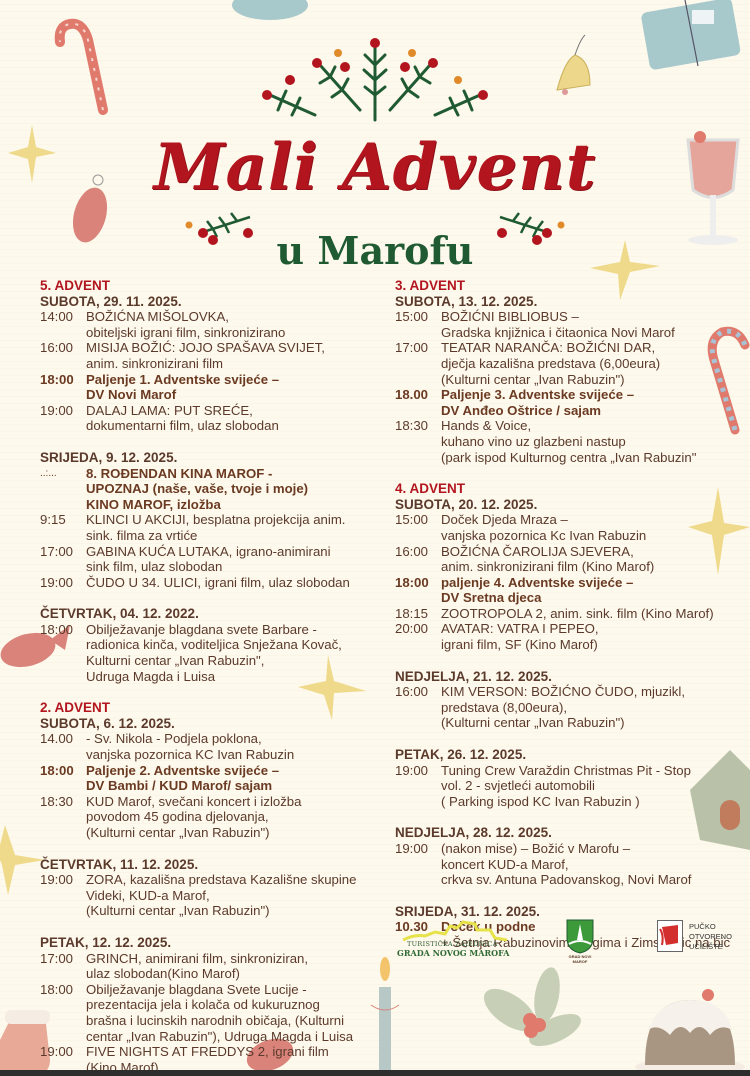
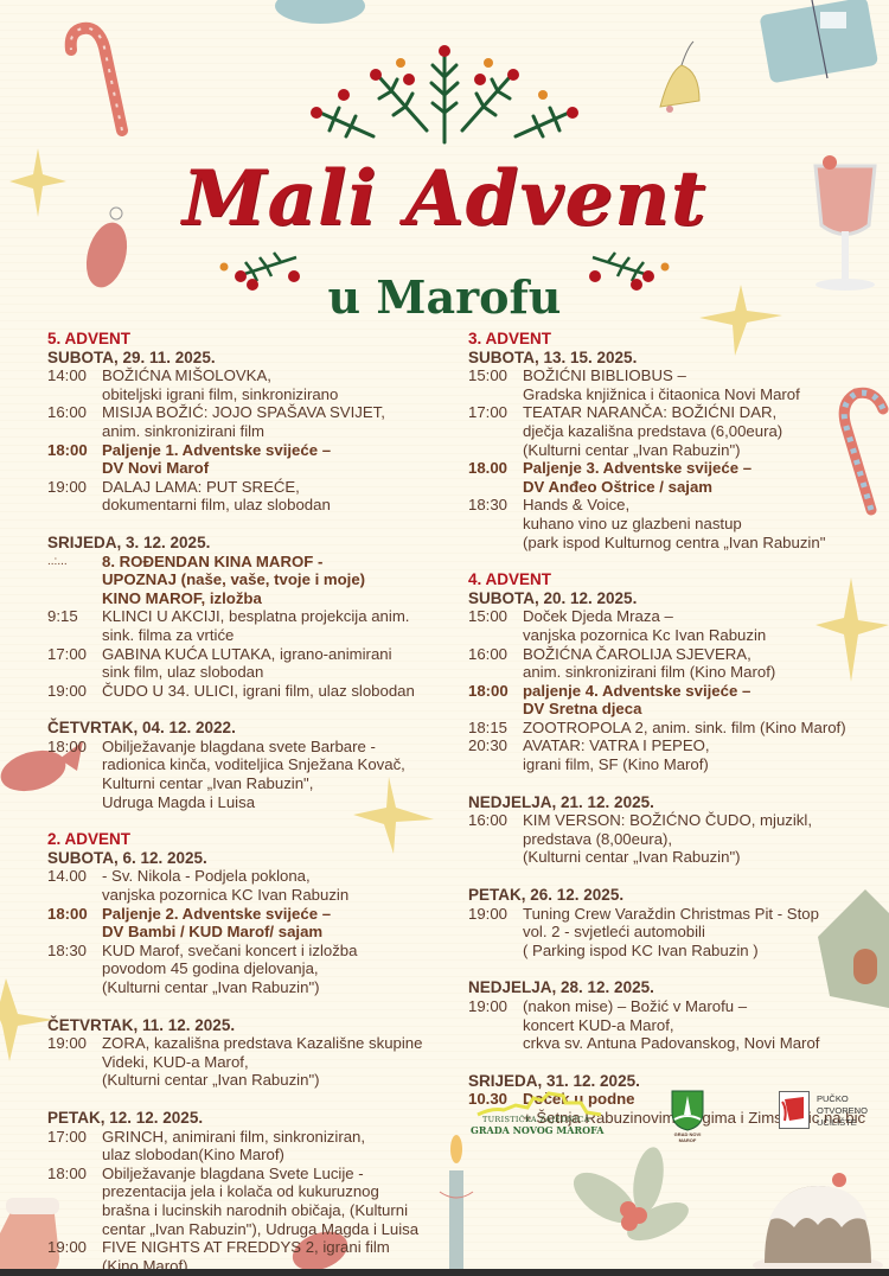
  Mali Advent
  u Marofu
  5. ADVENT
  SUBOTA, 29. 11. 2025.
  14:00
  BOŽIĆNA MIŠOLOVKA,
  obiteljski igrani film, sinkronizirano
  16:00
  MISIJA BOŽIĆ: JOJO SPAŠAVA SVIJET,
  anim. sinkronizirani film
  18:00
  Paljenje 1. Adventske svijeće –
  DV Novi Marof
  19:00
  DALAJ LAMA: PUT SREĆE,
  dokumentarni film, ulaz slobodan
- SRIJEDA, 9. 12. 2025.
+ SRIJEDA, 3. 12. 2025.
  ..:...
  8. ROĐENDAN KINA MAROF -
  UPOZNAJ (naše, vaše, tvoje i moje)
  KINO MAROF, izložba
  9:15
  KLINCI U AKCIJI, besplatna projekcija anim.
  sink. filma za vrtiće
  17:00
  GABINA KUĆA LUTAKA, igrano-animirani
  sink film, ulaz slobodan
  19:00
  ČUDO U 34. ULICI, igrani film, ulaz slobodan
  ČETVRTAK, 04. 12. 2022.
  18:00
  Obilježavanje blagdana svete Barbare -
  radionica kinča, voditeljica Snježana Kovač,
  Kulturni centar „Ivan Rabuzin",
  Udruga Magda i Luisa
  2. ADVENT
  SUBOTA, 6. 12. 2025.
  14.00
  - Sv. Nikola - Podjela poklona,
  vanjska pozornica KC Ivan Rabuzin
  18:00
  Paljenje 2. Adventske svijeće –
  DV Bambi / KUD Marof/ sajam
  18:30
  KUD Marof, svečani koncert i izložba
  povodom 45 godina djelovanja,
  (Kulturni centar „Ivan Rabuzin")
  ČETVRTAK, 11. 12. 2025.
  19:00
  ZORA, kazališna predstava Kazališne skupine
  Videki, KUD-a Marof,
  (Kulturni centar „Ivan Rabuzin")
  PETAK, 12. 12. 2025.
  17:00
  GRINCH, animirani film, sinkroniziran,
  ulaz slobodan(Kino Marof)
  18:00
  Obilježavanje blagdana Svete Lucije -
  prezentacija jela i kolača od kukuruznog
  brašna i lucinskih narodnih običaja, (Kulturni
  centar „Ivan Rabuzin"), Udruga Magda i Luisa
  19:00
  FIVE NIGHTS AT FREDDYS 2, igrani film
  (Kino Marof)
  3. ADVENT
- SUBOTA, 13. 12. 2025.
+ SUBOTA, 13. 15. 2025.
  15:00
  BOŽIĆNI BIBLIOBUS –
  Gradska knjižnica i čitaonica Novi Marof
  17:00
  TEATAR NARANČA: BOŽIĆNI DAR,
  dječja kazališna predstava (6,00eura)
  (Kulturni centar „Ivan Rabuzin")
  18.00
  Paljenje 3. Adventske svijeće –
  DV Anđeo Oštrice / sajam
  18:30
  Hands & Voice,
  kuhano vino uz glazbeni nastup
  (park ispod Kulturnog centra „Ivan Rabuzin"
  4. ADVENT
  SUBOTA, 20. 12. 2025.
  15:00
  Doček Djeda Mraza –
  vanjska pozornica Kc Ivan Rabuzin
  16:00
  BOŽIĆNA ČAROLIJA SJEVERA,
  anim. sinkronizirani film (Kino Marof)
  18:00
  paljenje 4. Adventske svijeće –
  DV Sretna djeca
  18:15
  ZOOTROPOLA 2, anim. sink. film (Kino Marof)
- 20:00
+ 20:30
  AVATAR: VATRA I PEPEO,
  igrani film, SF (Kino Marof)
  NEDJELJA, 21. 12. 2025.
  16:00
  KIM VERSON: BOŽIĆNO ČUDO, mjuzikl,
  predstava (8,00eura),
  (Kulturni centar „Ivan Rabuzin")
  PETAK, 26. 12. 2025.
  19:00
  Tuning Crew Varaždin Christmas Pit - Stop
  vol. 2 - svjetleći automobili
  ( Parking ispod KC Ivan Rabuzin )
  NEDJELJA, 28. 12. 2025.
  19:00
  (nakon mise) – Božić v Marofu –
  koncert KUD-a Marof,
  crkva sv. Antuna Padovanskog, Novi Marof
  SRIJEDA, 31. 12. 2025.
  10.30
  Dče u podne
  + Šetnja Rabuzinovimgima i Zimic na bic
  TURISTIČKA ZAJEDNICA
  GRADA NOVOG MAROFA
  PUČKO
  OTVORENO
  UČILIŠTE
